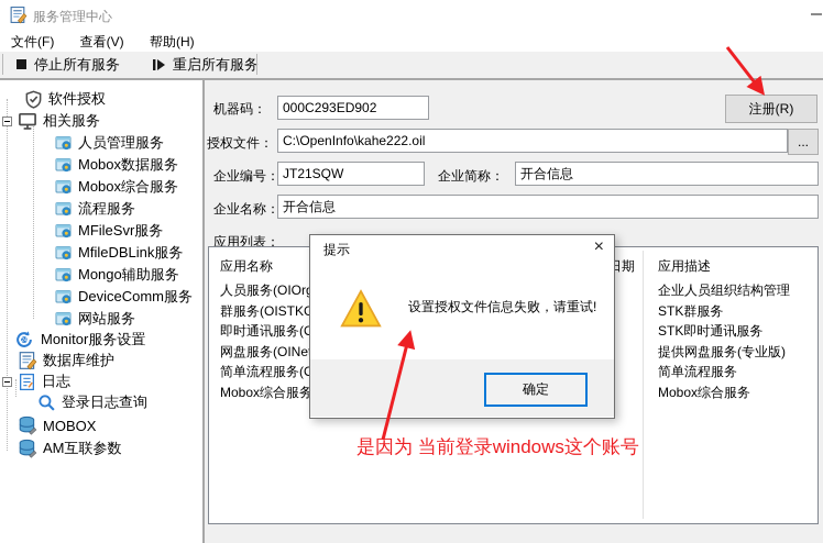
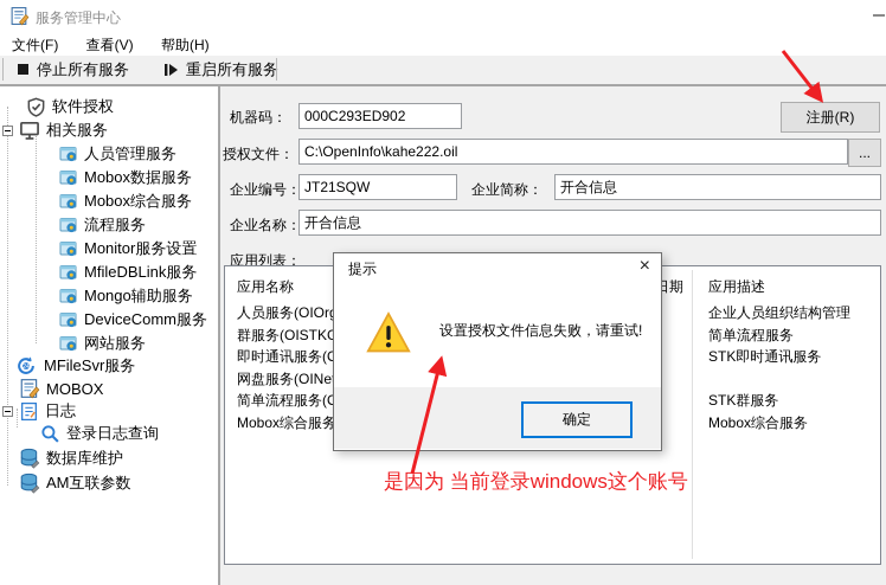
  服务管理中心
  文件(F) 查看(V) 帮助(H)
  停止所有服务
  重启所有服务
  软件授权
  相关服务
  人员管理服务
  Mobox数据服务
  Mobox综合服务
  流程服务
- MFileSvr服务
+ Monitor服务设置
  MfileDBLink服务
  Mongo辅助服务
  DeviceComm服务
  网站服务
- Monitor服务设置
+ MFileSvr服务
- 数据库维护
+ MOBOX
  日志
  登录日志查询
- MOBOX
+ 数据库维护
  AM互联参数
  机器码：
  000C293ED902
  注册(R)
  授权文件：
  C:\OpenInfo\kahe222.oil
  ...
  企业编号：
  JT21SQW
  企业简称：
  开合信息
  企业名称：
  开合信息
  应用列表：
  应用名称
  日期
  应用描述
  人员服务(OIOr
  企业人员组织结构管理
  群服务(OISTK
- STK群服务
+ 简单流程服务
  即时通讯服务(
  STK即时通讯服务
  网盘服务(OINe
- 提供网盘服务(专业版)
  简单流程服务(
- 简单流程服务
+ STK群服务
  Mobox综合服务
  Mobox综合服务
  提示
  ×
  设置授权文件信息失败，请重试!
  确定
  是因为 当前登录windows这个账号
